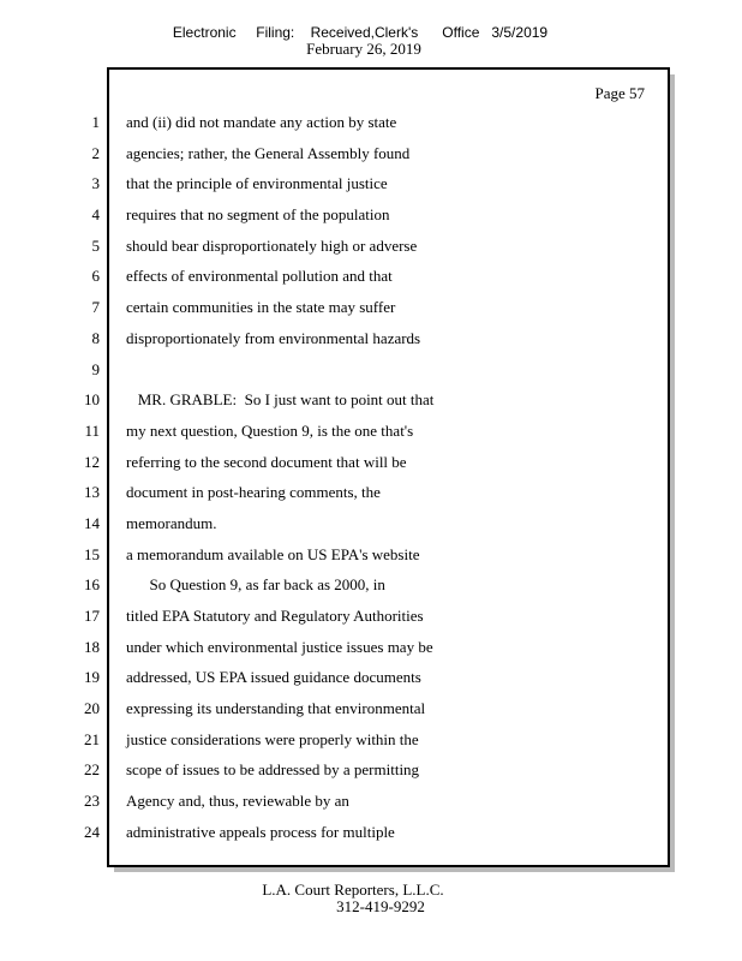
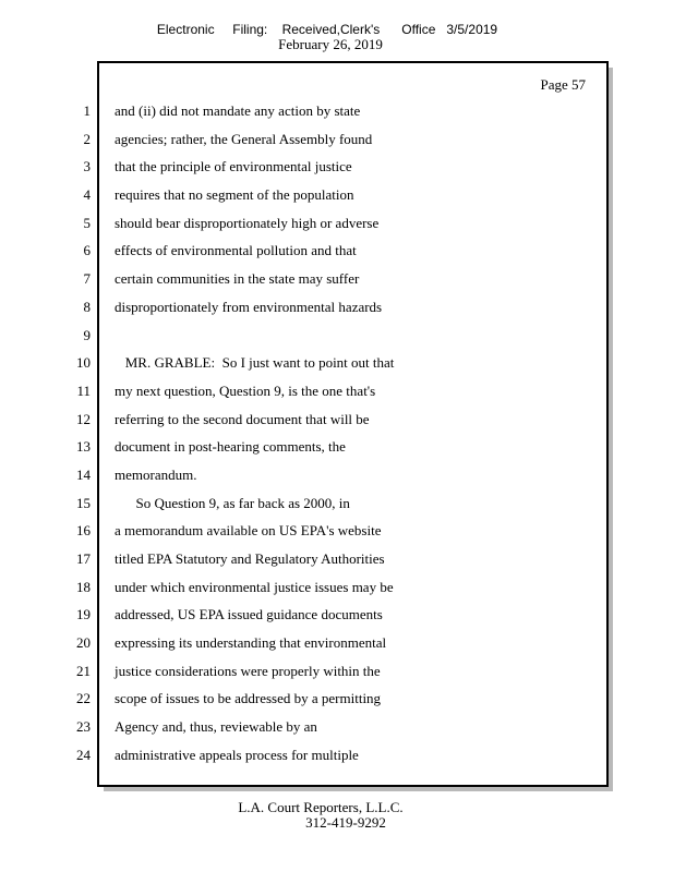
  Electronic Filing: Received,Clerk's Office 3/5/2019
  February 26, 2019
  Page 57
  1
  and (ii) did not mandate any action by state
  2
  agencies; rather, the General Assembly found
  3
  that the principle of environmental justice
  4
  requires that no segment of the population
  5
  should bear disproportionately high or adverse
  6
  effects of environmental pollution and that
  7
  certain communities in the state may suffer
  8
  disproportionately from environmental hazards
  9
  10
  MR. GRABLE: So I just want to point out that
  11
  my next question, Question 9, is the one that's
  12
  referring to the second document that will be
  13
  document in post-hearing comments, the
  14
  memorandum.
  15
- a memorandum available on US EPA's website
+ So Question 9, as far back as 2000, in
  16
- So Question 9, as far back as 2000, in
+ a memorandum available on US EPA's website
  17
  titled EPA Statutory and Regulatory Authorities
  18
  under which environmental justice issues may be
  19
  addressed, US EPA issued guidance documents
  20
  expressing its understanding that environmental
  21
  justice considerations were properly within the
  22
  scope of issues to be addressed by a permitting
  23
  Agency and, thus, reviewable by an
  24
  administrative appeals process for multiple
  L.A. Court Reporters, L.L.C.
  312-419-9292
